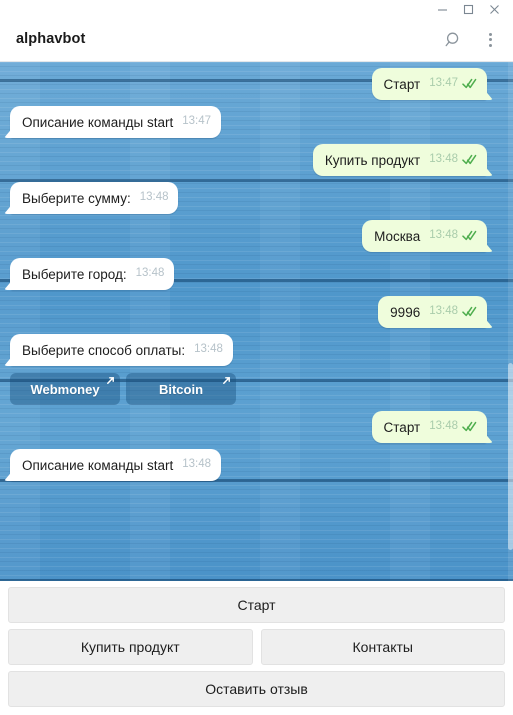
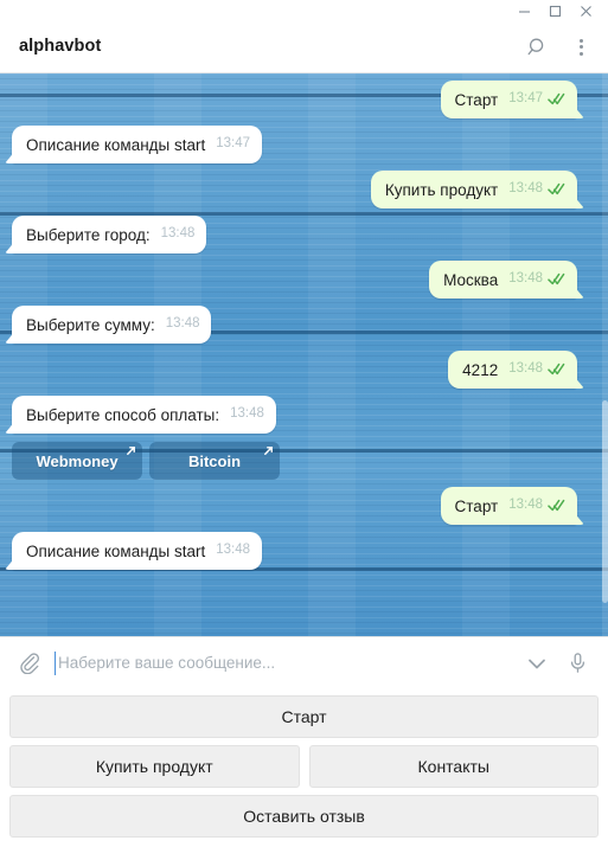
  alphavbot
  Старт
  13:47
  Описание команды start
  13:47
  Купить продукт
  13:48
- Выберите сумму:
+ Выберите город:
  13:48
  Москва
  13:48
- Выберите город:
+ Выберите сумму:
  13:48
- 9996
+ 4212
  13:48
  Выберите способ оплаты:
  13:48
  Webmoney
  Bitcoin
  Старт
  13:48
  Описание команды start
  13:48
+ Наберите ваше сообщение...
  Старт
  Купить продукт
  Контакты
  Оставить отзыв
